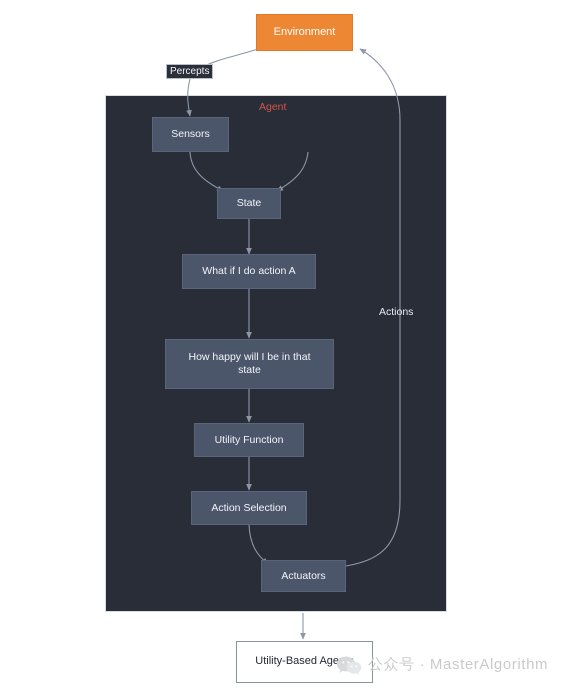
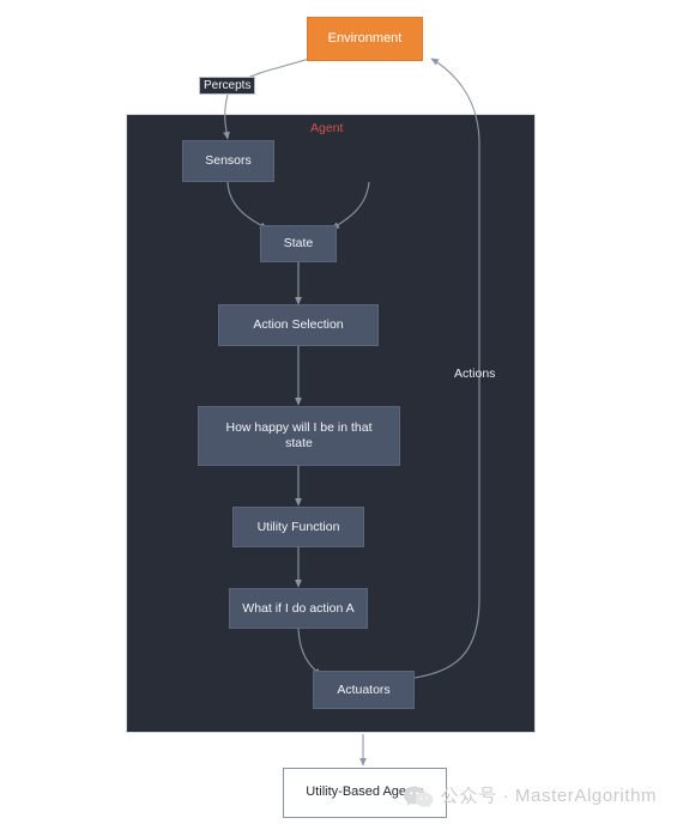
  Agent
  Percepts
  Actions
  Environment
  Sensors
  State
- What if I do action A
+ Action Selection
  How happy will I be in that state
  Utility Function
- Action Selection
+ What if I do action A
  Actuators
  Utility-Based Age
  公众号 · MasterAlgorithm
